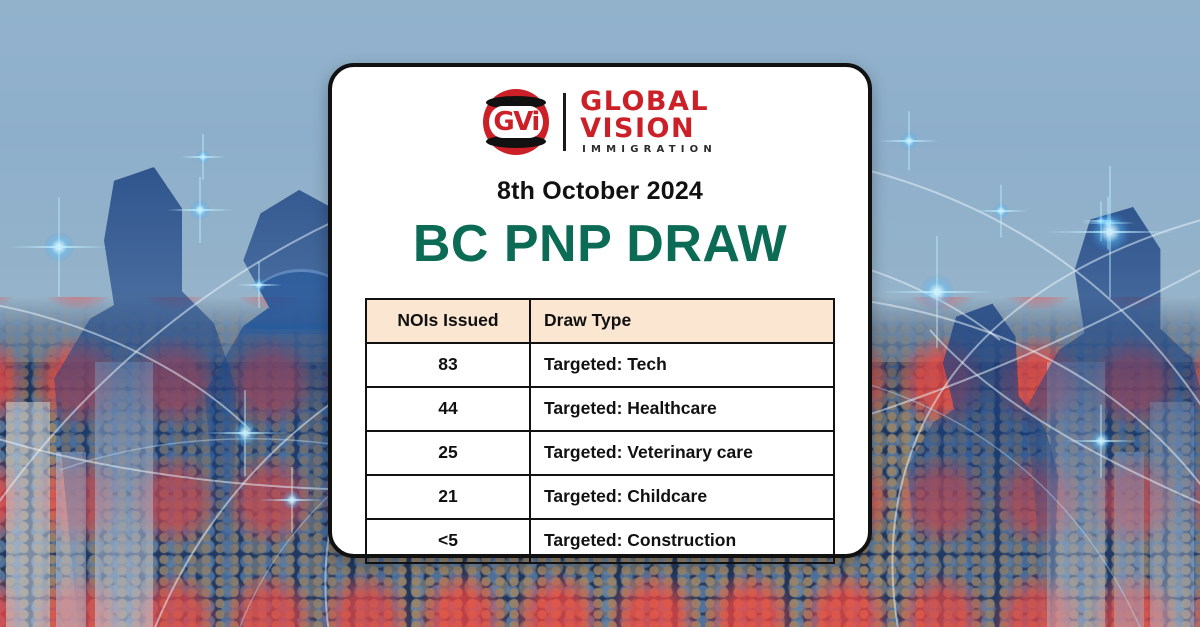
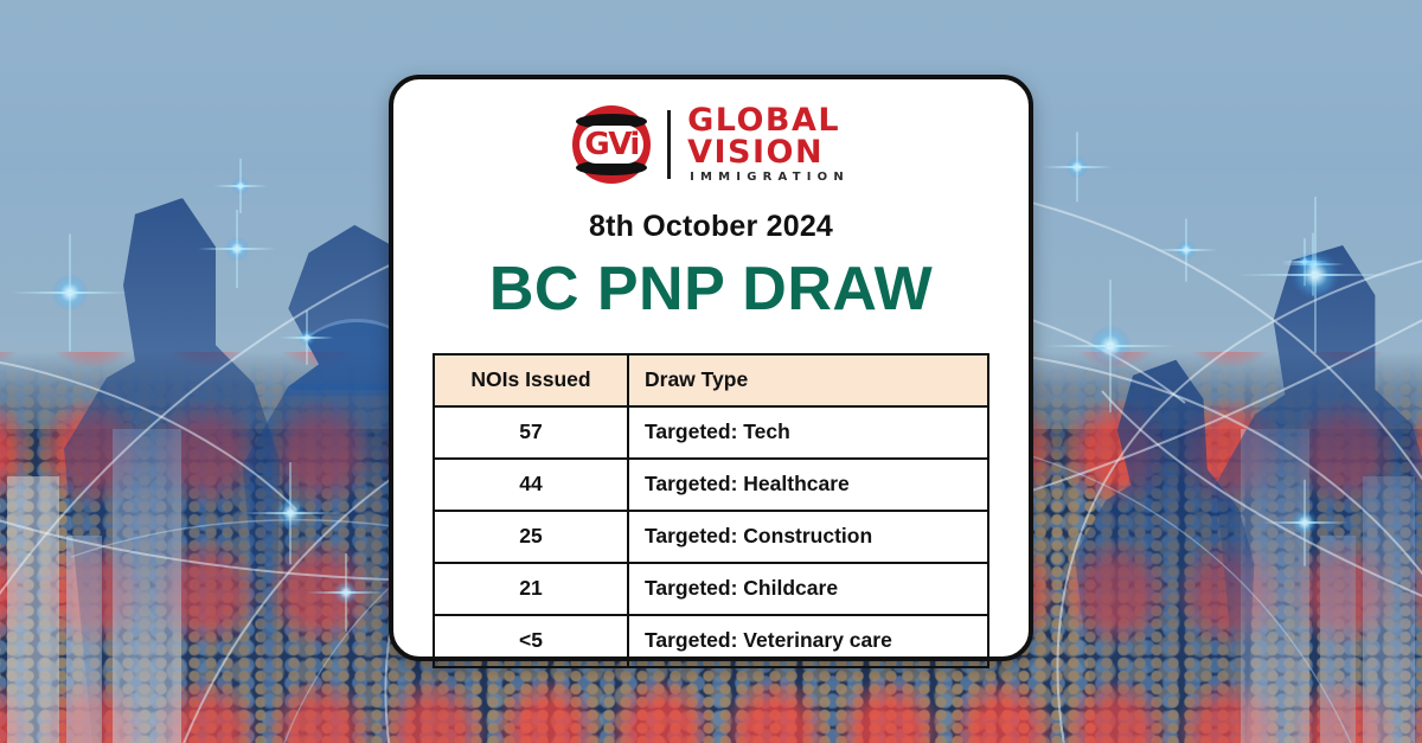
  GVi
  GLOBAL
  VISION
  IMMIGRATION
  8th October 2024
  BC PNP DRAW
  NOIs Issued	Draw Type
- 83	Targeted: Tech
+ 57	Targeted: Tech
  44	Targeted: Healthcare
- 25	Targeted: Veterinary care
+ 25	Targeted: Construction
  21	Targeted: Childcare
- <5	Targeted: Construction
+ <5	Targeted: Veterinary care
